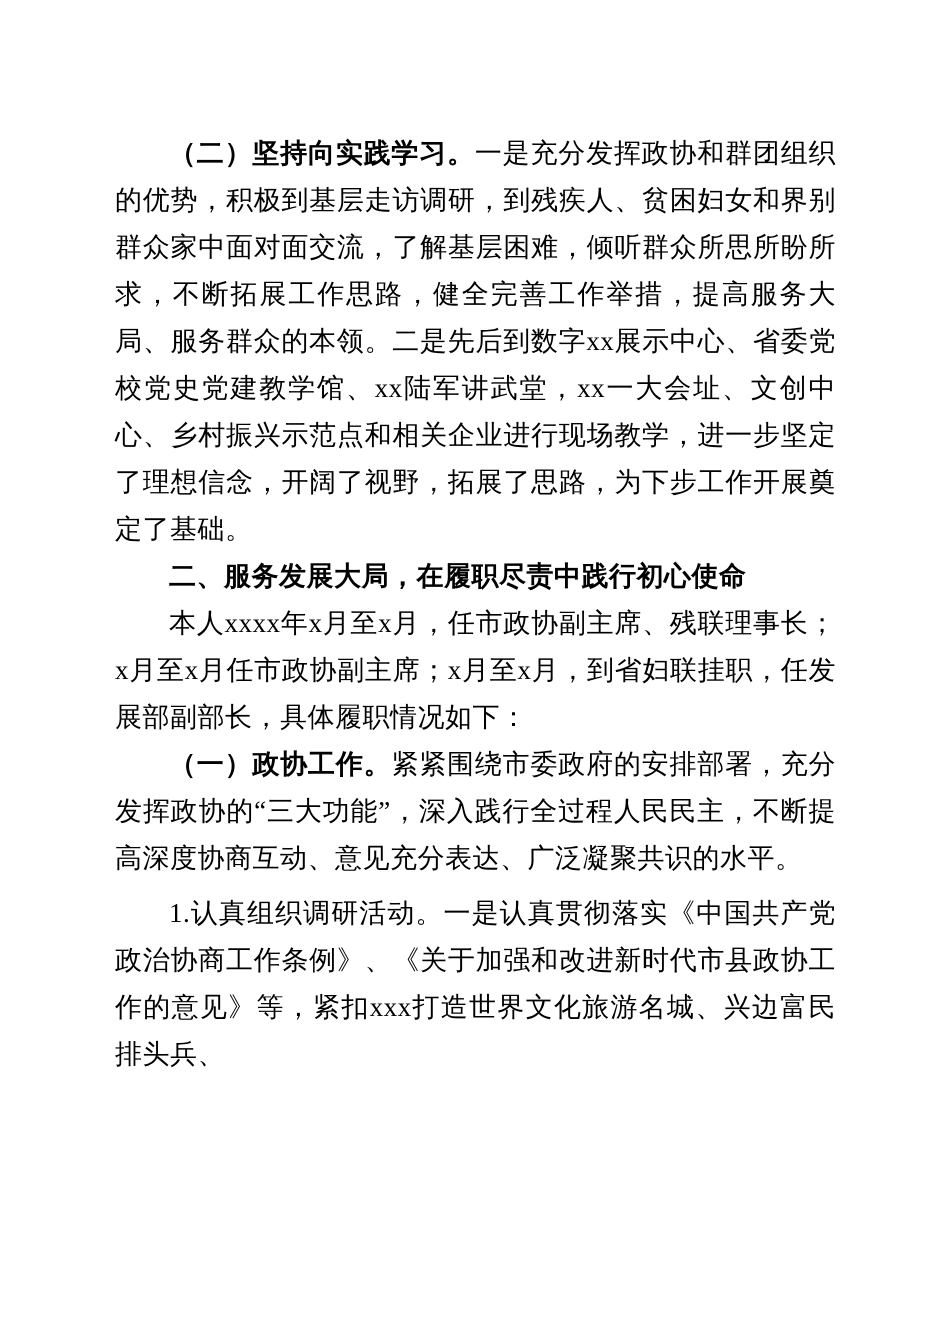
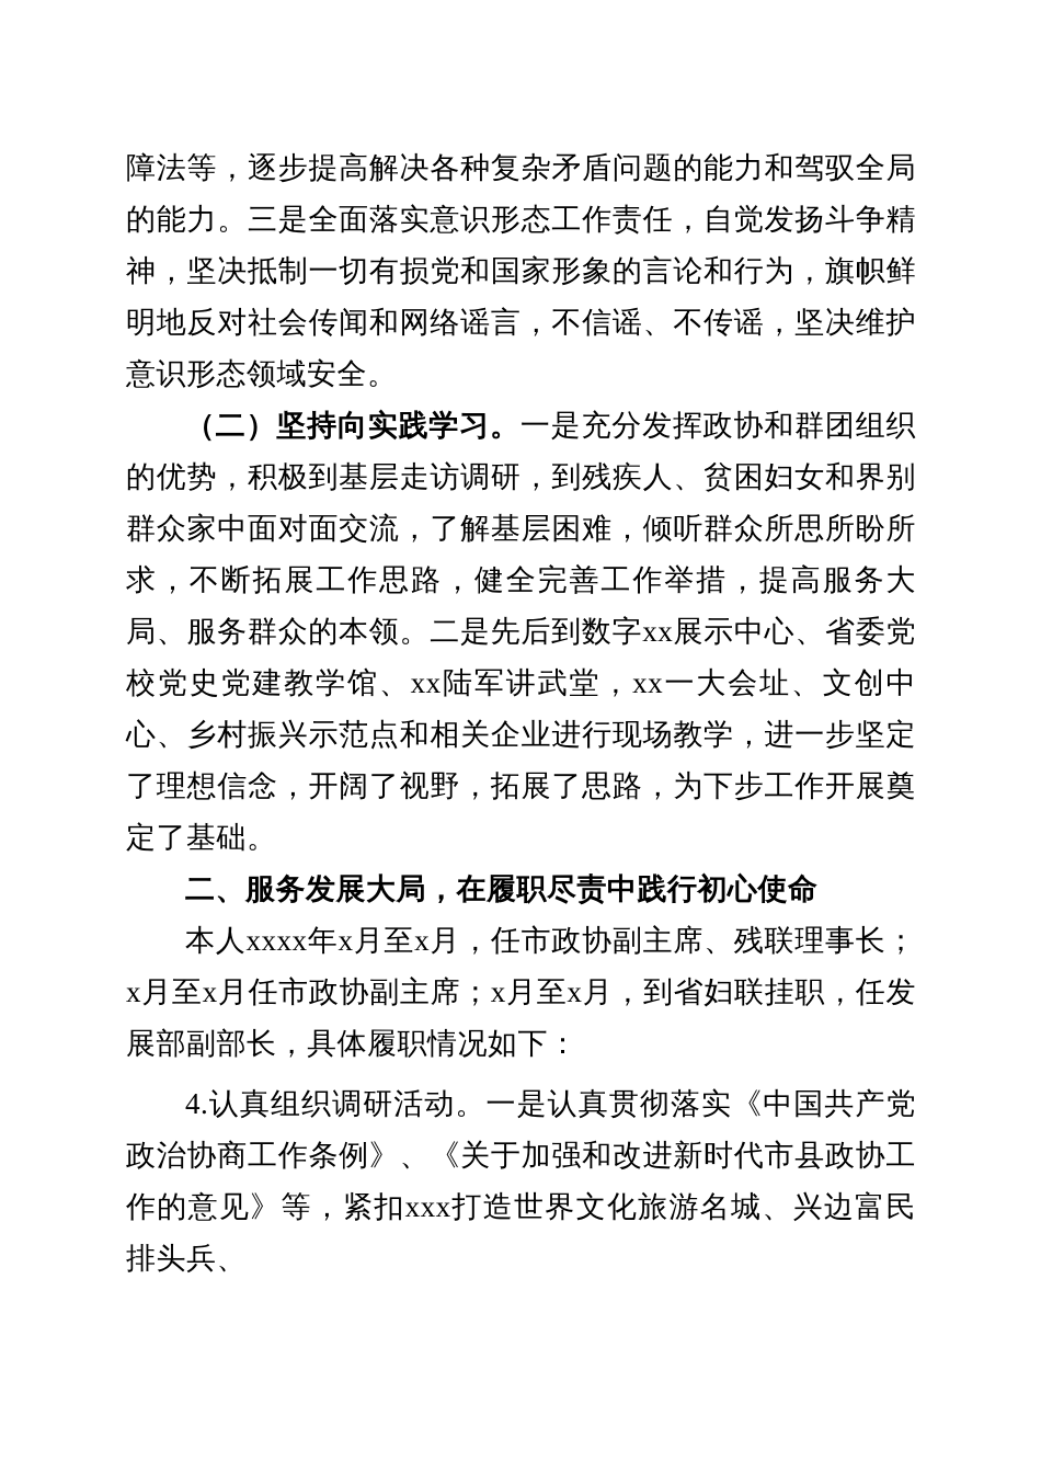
+ 障法等，逐步提高解决各种复杂矛盾问题的能力和驾驭全局的能力。三是全面落实意识形态工作责任，自觉发扬斗争精神，坚决抵制一切有损党和国家形象的言论和行为，旗帜鲜明地反对社会传闻和网络谣言，不信谣、不传谣，坚决维护意识形态领域安全。
  （二）坚持向实践学习。一是充分发挥政协和群团组织的优势，积极到基层走访调研，到残疾人、贫困妇女和界别群众家中面对面交流，了解基层困难，倾听群众所思所盼所求，不断拓展工作思路，健全完善工作举措，提高服务大局、服务群众的本领。二是先后到数字xx展示中心、省委党校党史党建教学馆、xx陆军讲武堂，xx一大会址、文创中心、乡村振兴示范点和相关企业进行现场教学，进一步坚定了理想信念，开阔了视野，拓展了思路，为下步工作开展奠定了基础。
  二、服务发展大局，在履职尽责中践行初心使命
  本人xxxx年x月至x月，任市政协副主席、残联理事长；x月至x月任市政协副主席；x月至x月，到省妇联挂职，任发展部副部长，具体履职情况如下：
- （一）政协工作。紧紧围绕市委政府的安排部署，充分发挥政协的“三大功能”，深入践行全过程人民民主，不断提高深度协商互动、意见充分表达、广泛凝聚共识的水平。
- 1.认真组织调研活动。一是认真贯彻落实《中国共产党政治协商工作条例》、《关于加强和改进新时代市县政协工作的意见》等，紧扣xxx打造世界文化旅游名城、兴边富民排头兵、
+ 4.认真组织调研活动。一是认真贯彻落实《中国共产党政治协商工作条例》、《关于加强和改进新时代市县政协工作的意见》等，紧扣xxx打造世界文化旅游名城、兴边富民排头兵、
